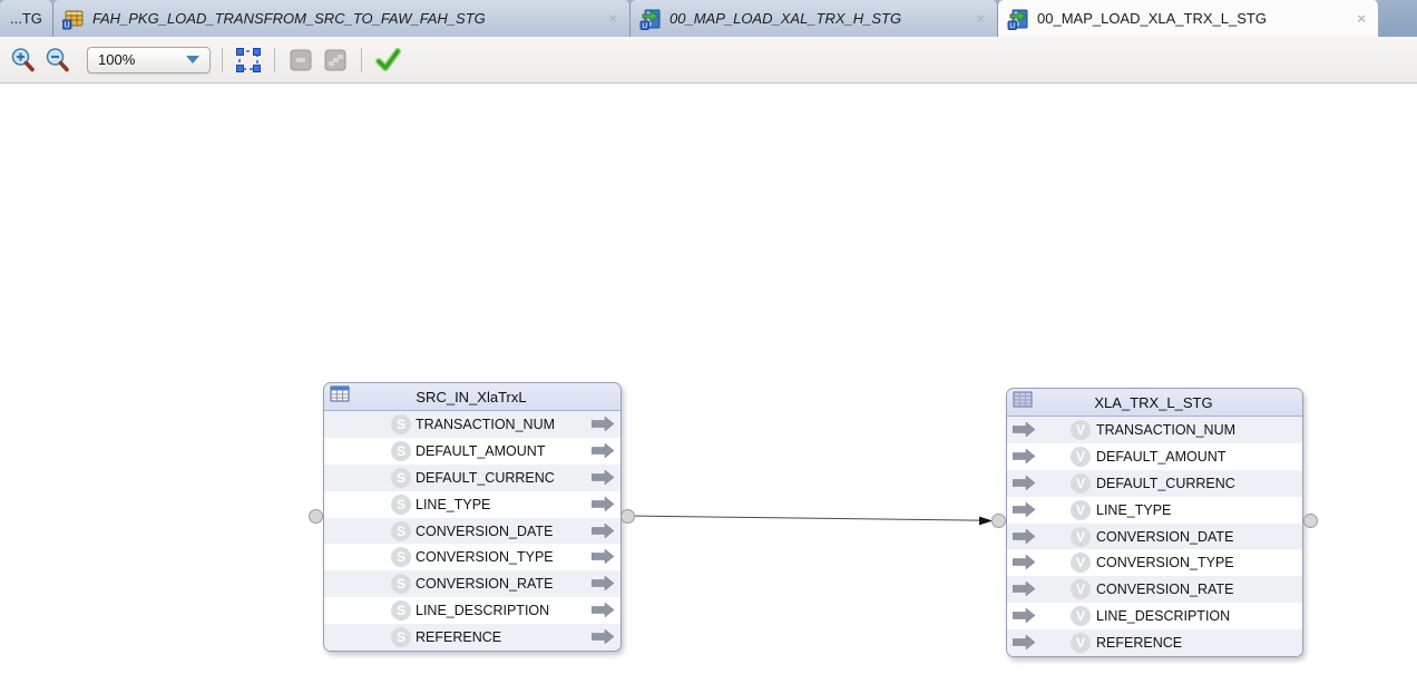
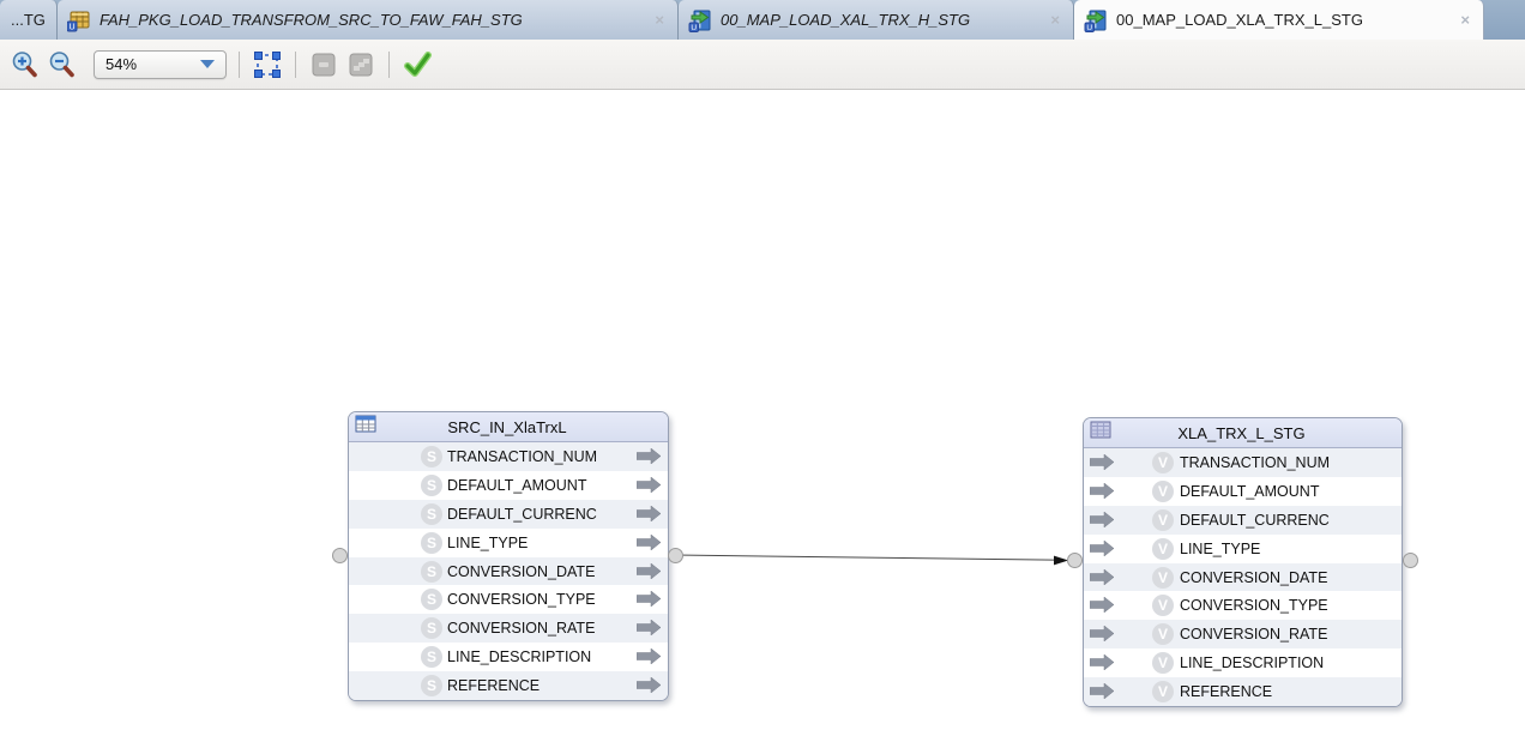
  ...TG
  FAH_PKG_LOAD_TRANSFROM_SRC_TO_FAW_FAH_STG
  ×
  00_MAP_LOAD_XAL_TRX_H_STG
  ×
  00_MAP_LOAD_XLA_TRX_L_STG
  ×
- 100%
+ 54%
  SRC_IN_XlaTrxL
  S
  TRANSACTION_NUM
  S
  DEFAULT_AMOUNT
  S
  DEFAULT_CURRENC
  S
  LINE_TYPE
  S
  CONVERSION_DATE
  S
  CONVERSION_TYPE
  S
  CONVERSION_RATE
  S
  LINE_DESCRIPTION
  S
  REFERENCE
  XLA_TRX_L_STG
  V
  TRANSACTION_NUM
  V
  DEFAULT_AMOUNT
  V
  DEFAULT_CURRENC
  V
  LINE_TYPE
  V
  CONVERSION_DATE
  V
  CONVERSION_TYPE
  V
  CONVERSION_RATE
  V
  LINE_DESCRIPTION
  V
  REFERENCE
